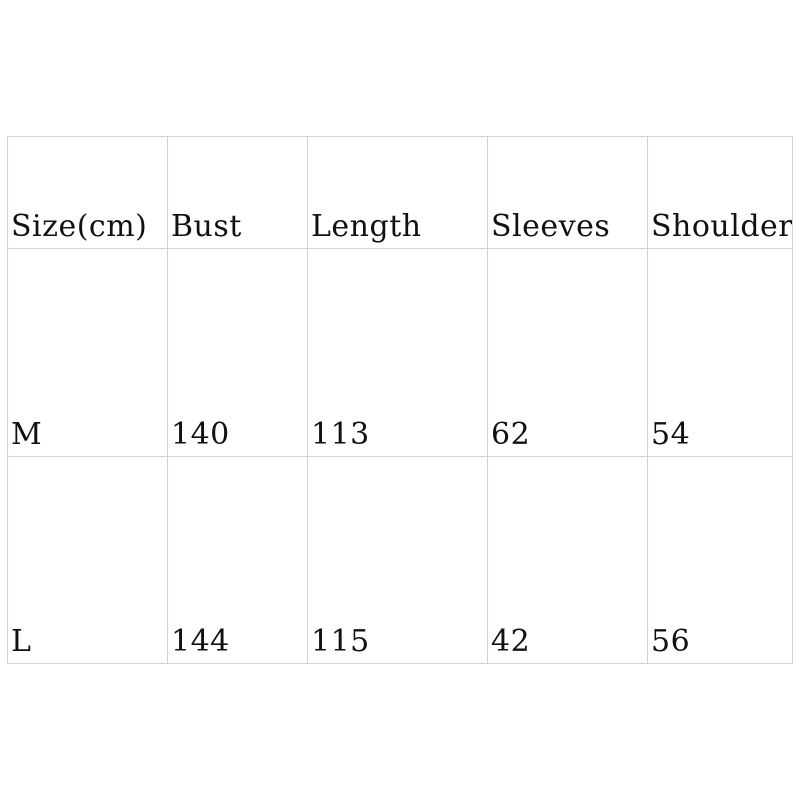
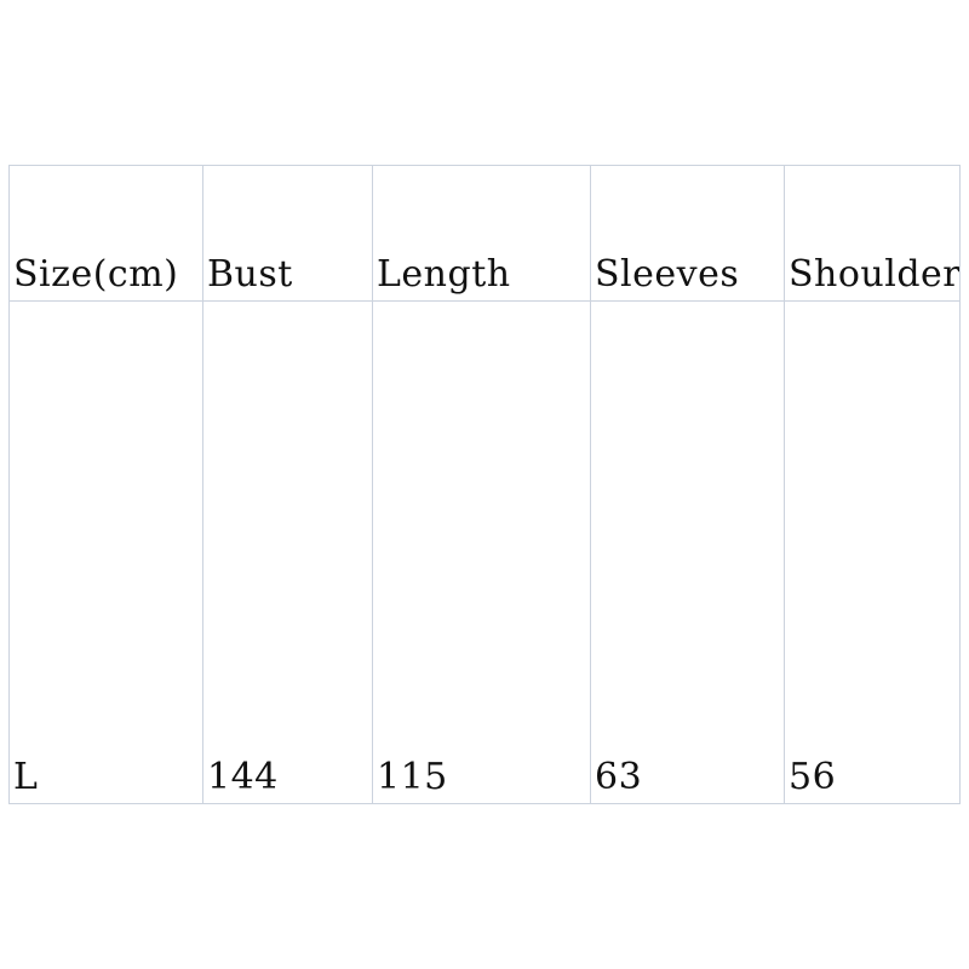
  Size(cm)	Bust	Length	Sleeves	Shoulder
- M	140	113	62	54
- L	144	115	42	56
+ L	144	115	63	56
